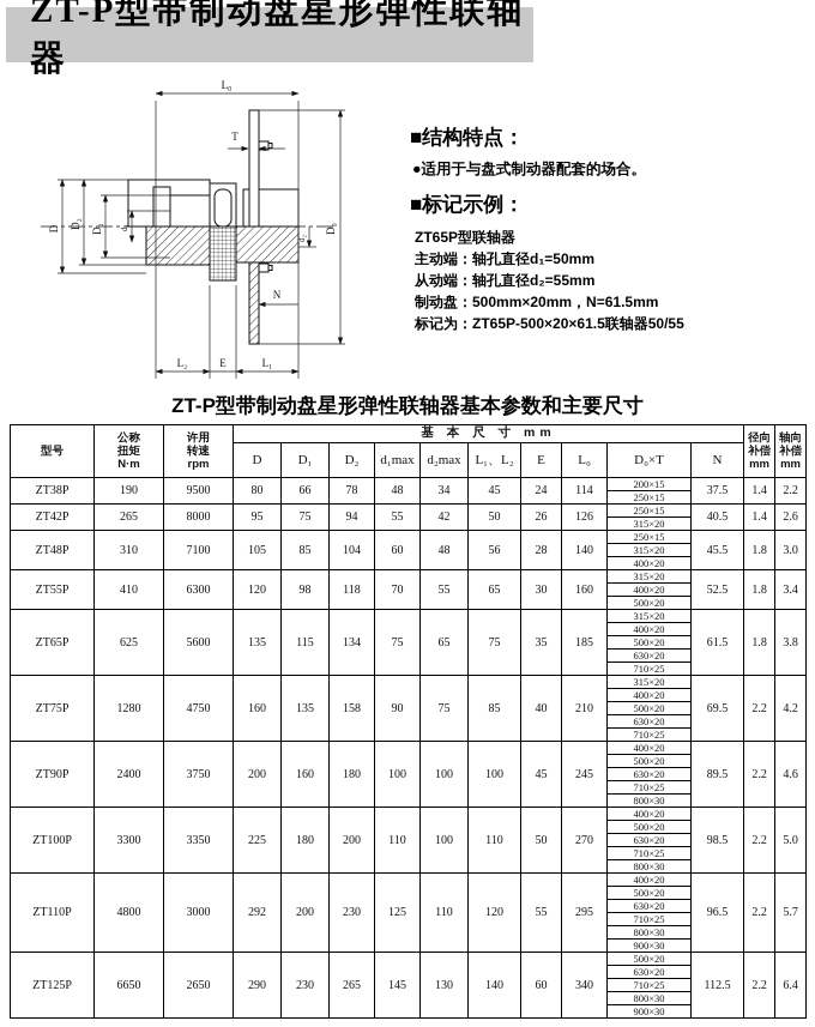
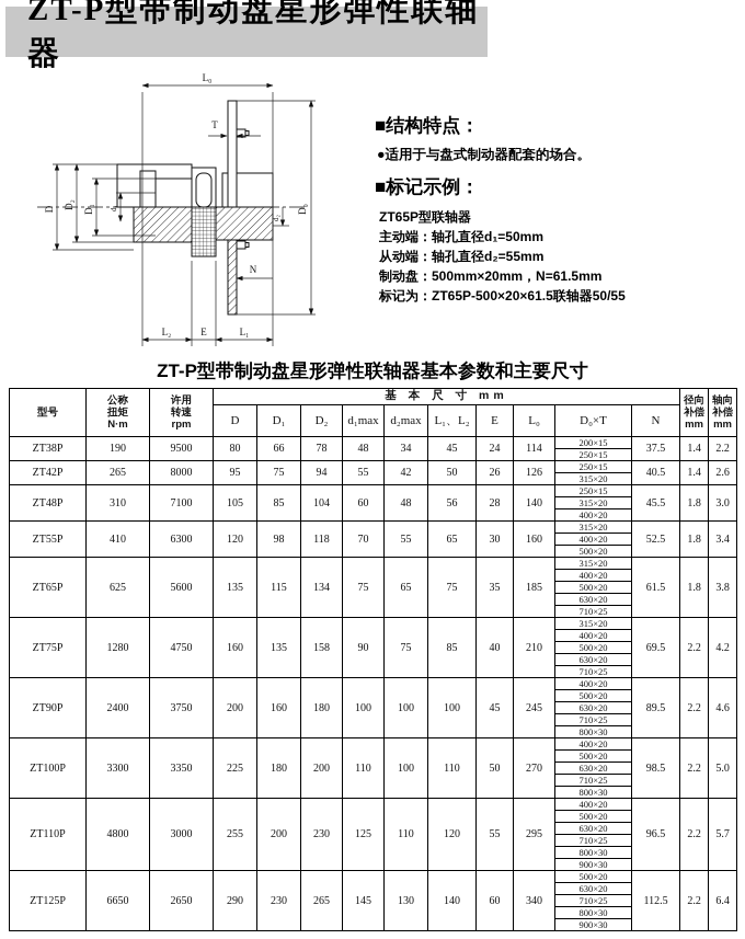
  ZT-P型带制动盘星形弹性联轴器
  L₀
  T
  N
  L₂
  E
  L₁
  ■结构特点：
  ●适用于与盘式制动器配套的场合。
  ■标记示例：
  ZT65P型联轴器
  主动端：轴孔直径d₁=50mm
  从动端：轴孔直径d₂=55mm
  制动盘：500mm×20mm，N=61.5mm
  标记为：ZT65P-500×20×61.5联轴器50/55
  ZT-P型带制动盘星形弹性联轴器基本参数和主要尺寸
  型号	公称 扭矩 N·m	许用 转速 rpm	基 本 尺 寸 mm	径向 补偿 mm	轴向 补偿 mm
  D	D₁	D₂	d₁max	d₂max	L₁、L₂	E	L₀	D₀×T	N
  ZT38P	190	9500	80	66	78	48	34	45	24	114	200×15	37.5	1.4	2.2
  250×15
  ZT42P	265	8000	95	75	94	55	42	50	26	126	250×15	40.5	1.4	2.6
  315×20
  ZT48P	310	7100	105	85	104	60	48	56	28	140	250×15	45.5	1.8	3.0
  315×20
  400×20
  ZT55P	410	6300	120	98	118	70	55	65	30	160	315×20	52.5	1.8	3.4
  400×20
  500×20
  ZT65P	625	5600	135	115	134	75	65	75	35	185	315×20	61.5	1.8	3.8
  400×20
  500×20
  630×20
  710×25
  ZT75P	1280	4750	160	135	158	90	75	85	40	210	315×20	69.5	2.2	4.2
  400×20
  500×20
  630×20
  710×25
  ZT90P	2400	3750	200	160	180	100	100	100	45	245	400×20	89.5	2.2	4.6
  500×20
  630×20
  710×25
  800×30
  ZT100P	3300	3350	225	180	200	110	100	110	50	270	400×20	98.5	2.2	5.0
  500×20
  630×20
  710×25
  800×30
- ZT110P	4800	3000	292	200	230	125	110	120	55	295	400×20	96.5	2.2	5.7
+ ZT110P	4800	3000	255	200	230	125	110	120	55	295	400×20	96.5	2.2	5.7
  500×20
  630×20
  710×25
  800×30
  900×30
  ZT125P	6650	2650	290	230	265	145	130	140	60	340	500×20	112.5	2.2	6.4
  630×20
  710×25
  800×30
  900×30
